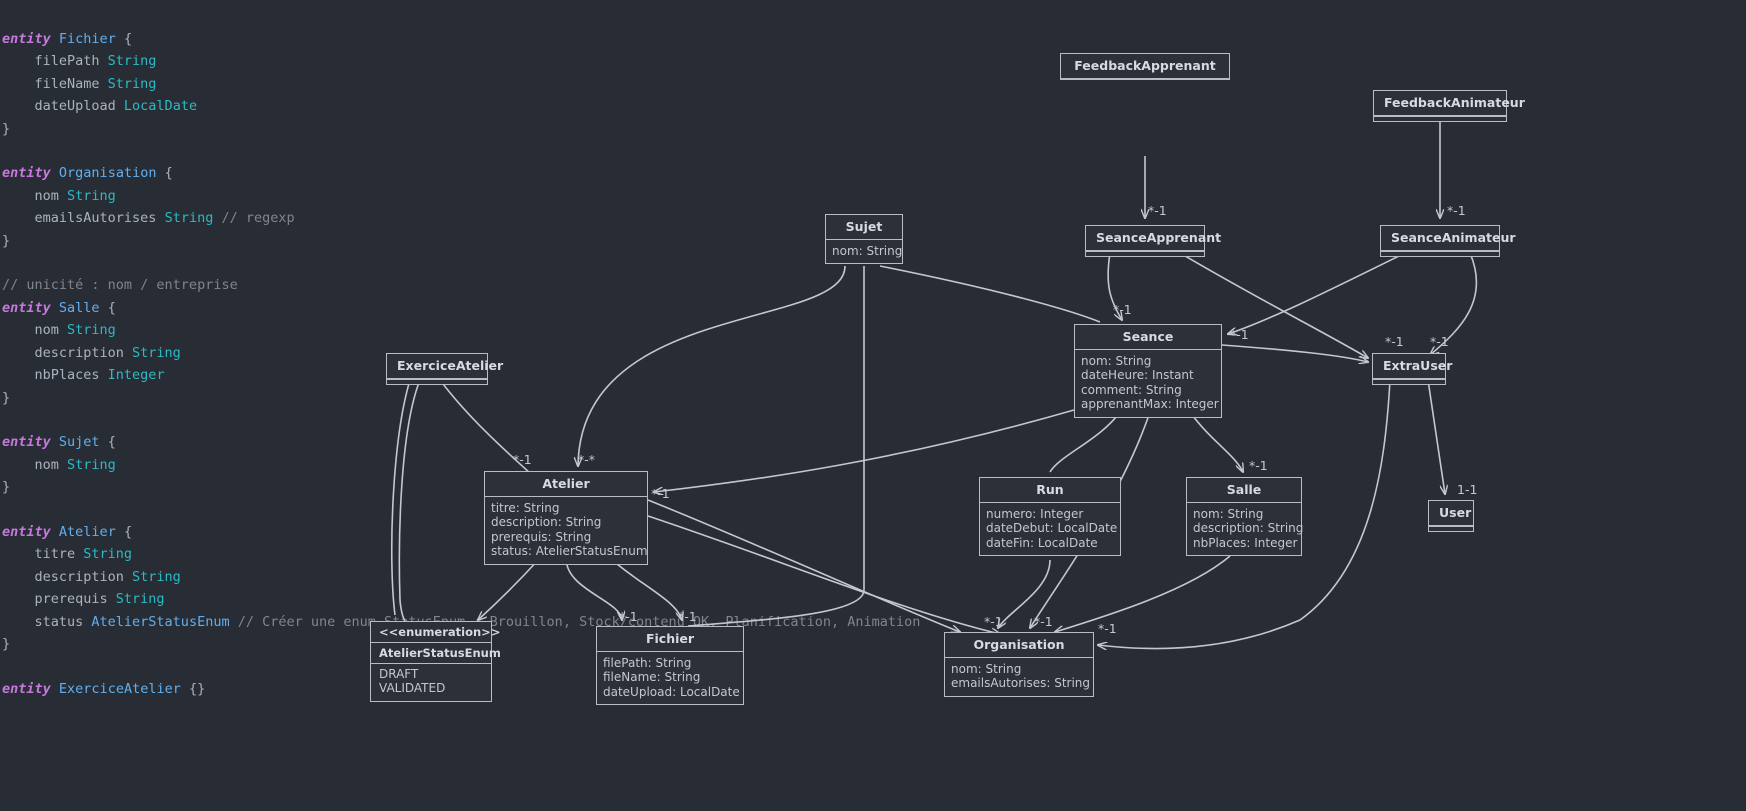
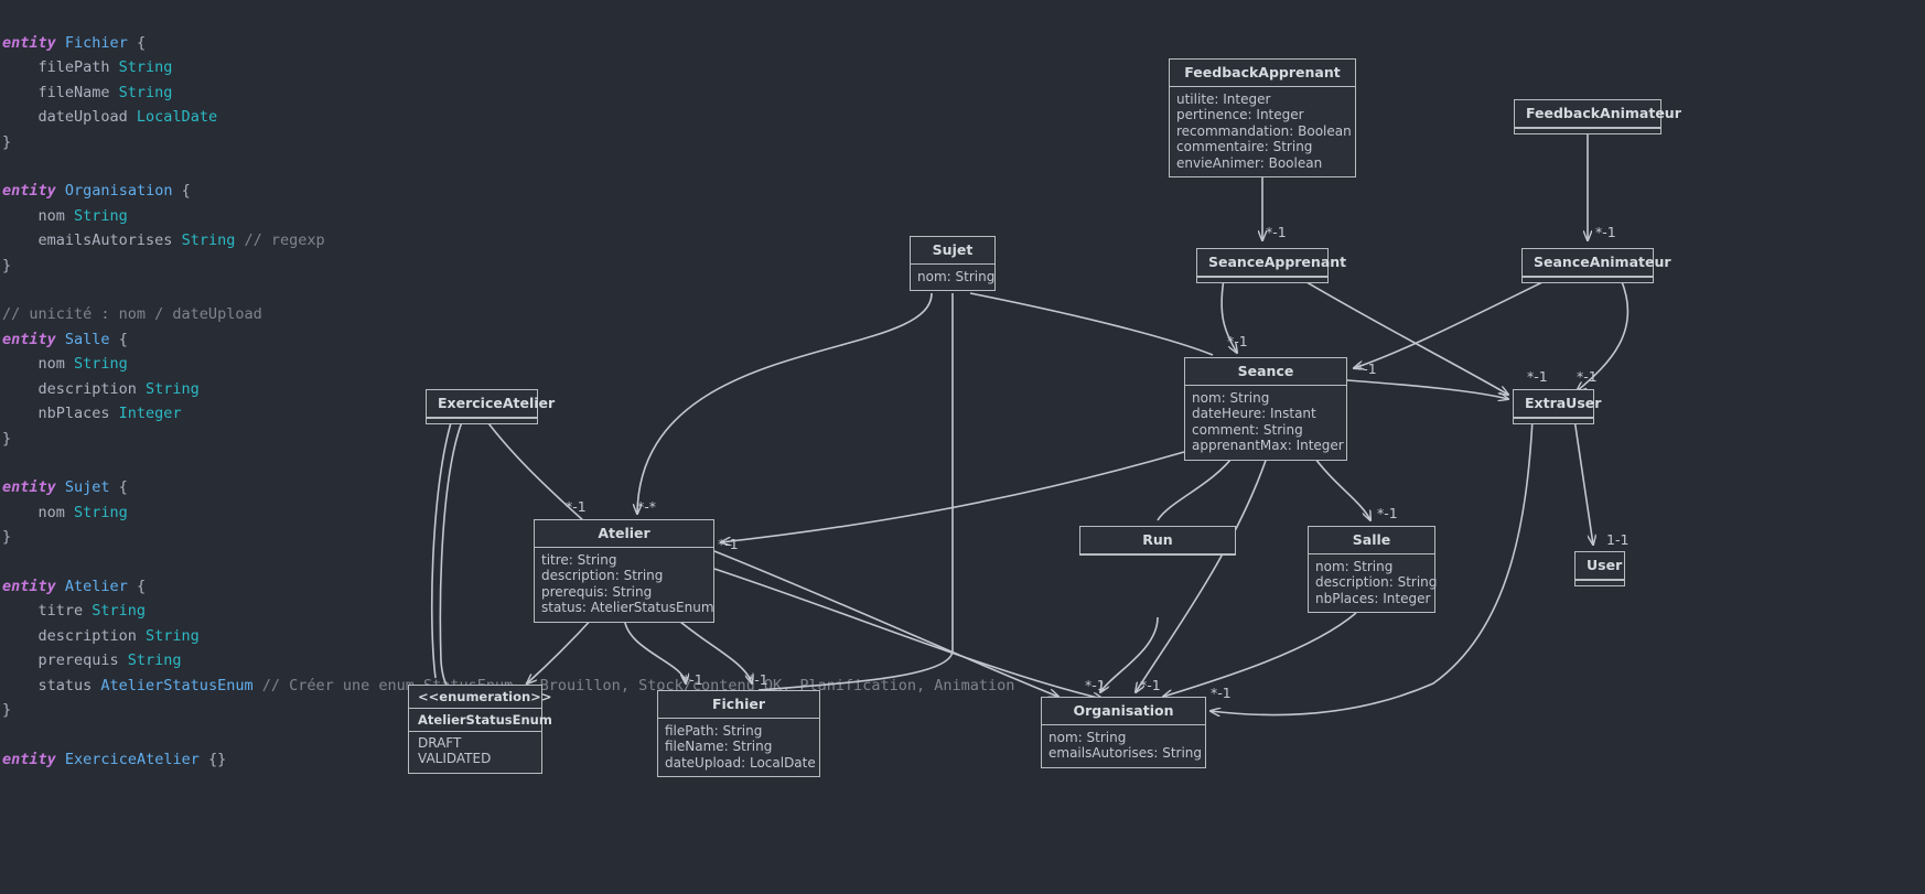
  entity Fichier {
  filePath String
  fileName String
  dateUpload LocalDate
  }
  entity Organisation {
  nom String
  emailsAutorises String // regexp
  }
- // unicité : nom / entreprise
+ // unicité : nom / dateUpload
  entity Salle {
  nom String
  description String
  nbPlaces Integer
  }
  entity Sujet {
  nom String
  }
  entity Atelier {
  titre String
  description String
  prerequis String
  status AtelierStatusEnum // Créer une enu Brouillon, Stock/contenu OK,nification, Animation
  }
  entity ExerciceAtelier {}
  FeedbackApprenant
+ utilite: Integer
+ pertinence: Integer
+ recommandation: Boolean
+ commentaire: String
+ envieAnimer: Boolean
  FeedbackAnimateur
  Sujet
  nom: String
  SeanceApprenant
  SeanceAnimateur
  Seance
  nom: String
  dateHeure: Instant
  comment: String
  apprenantMax: Integer
  ExerciceAtelier
  ExtraUser
  Atelier
  titre: String
  description: String
  prerequis: String
  status: AtelierStatusEnum
  Run
- numero: Integer
- dateDebut: LocalDate
- dateFin: LocalDate
  Salle
  nom: String
  description: String
  nbPlaces: Integer
  User
  Fichier
  filePath: String
  fileName: String
  dateUpload: LocalDate
  Organisation
  nom: String
  emailsAutorises: String
  <<enumeration>>
  AtelierStatusEnum
  DRAFT
  VALIDATED
  *-1
  *-1
  *-1
  *-1
  *-1
  *-1
  *-1
  *-*
  *-1
  *-1
  1-1
  *-1
  *-1
  *-1
  *-1
  *-1
